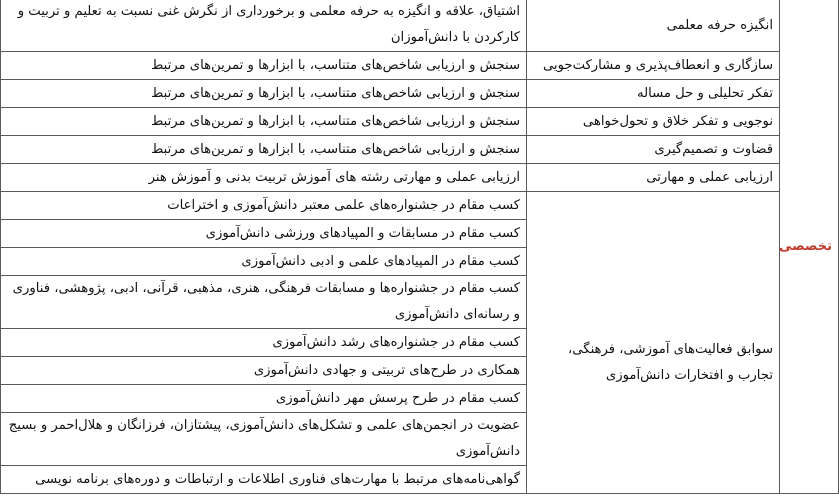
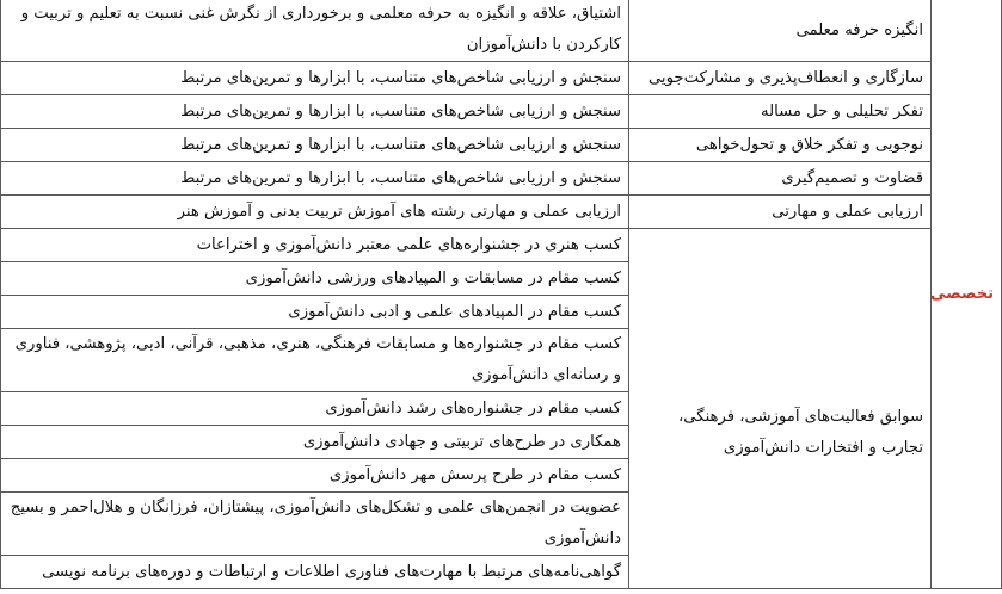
  تخصصی	انگیزه حرفه معلمی	اشتیاق، علاقه و انگیزه به حرفه معلمی و برخورداری از نگرش غنی نسبت به تعلیم و تربیت و کارکردن با دانش‌آموزان
  سازگاری و انعطاف‌پذیری و مشارکت‌جویی	سنجش و ارزیابی شاخص‌های متناسب، با ابزارها و تمرین‌های مرتبط
  تفکر تحلیلی و حل مساله	سنجش و ارزیابی شاخص‌های متناسب، با ابزارها و تمرین‌های مرتبط
  نوجویی و تفکر خلاق و تحول‌خواهی	سنجش و ارزیابی شاخص‌های متناسب، با ابزارها و تمرین‌های مرتبط
  قضاوت و تصمیم‌گیری	سنجش و ارزیابی شاخص‌های متناسب، با ابزارها و تمرین‌های مرتبط
  ارزیابی عملی و مهارتی	ارزیابی عملی و مهارتی رشته های آموزش تربیت بدنی و آموزش هنر
- سوابق فعالیت‌های آموزشی، فرهنگی، تجارب و افتخارات دانش‌آموزی	کسب مقام در جشنواره‌های علمی معتبر دانش‌آموزی و اختراعات
+ سوابق فعالیت‌های آموزشی، فرهنگی، تجارب و افتخارات دانش‌آموزی	کسب هنری در جشنواره‌های علمی معتبر دانش‌آموزی و اختراعات
  کسب مقام در مسابقات و المپیادهای ورزشی دانش‌آموزی
  کسب مقام در المپیادهای علمی و ادبی دانش‌آموزی
  کسب مقام در جشنواره‌ها و مسابقات فرهنگی، هنری، مذهبی، قرآنی، ادبی، پژوهشی، فناوری و رسانه‌ای دانش‌آموزی
  کسب مقام در جشنواره‌های رشد دانش‌آموزی
  همکاری در طرح‌های تربیتی و جهادی دانش‌آموزی
  کسب مقام در طرح پرسش مهر دانش‌آموزی
  عضویت در انجمن‌های علمی و تشکل‌های دانش‌آموزی، پیشتازان، فرزانگان و هلال‌احمر و بسیج دانش‌آموزی
  گواهی‌نامه‌های مرتبط با مهارت‌های فناوری اطلاعات و ارتباطات و دوره‌های برنامه نویسی
